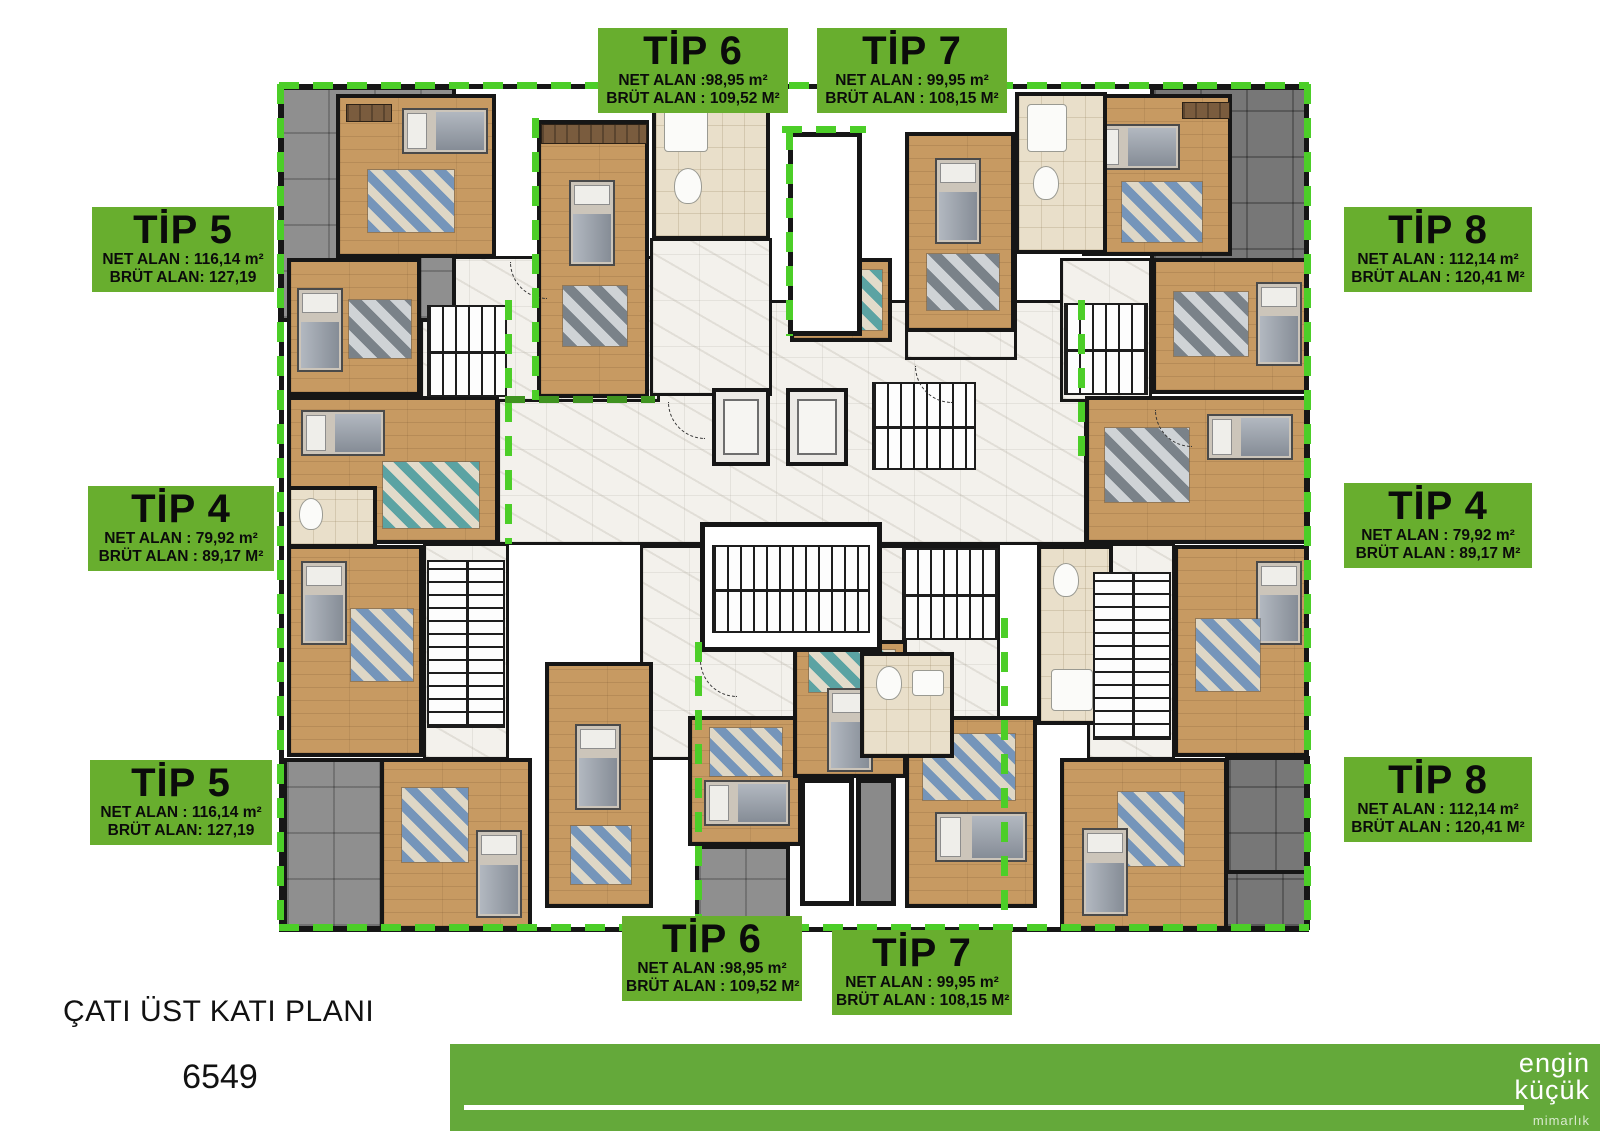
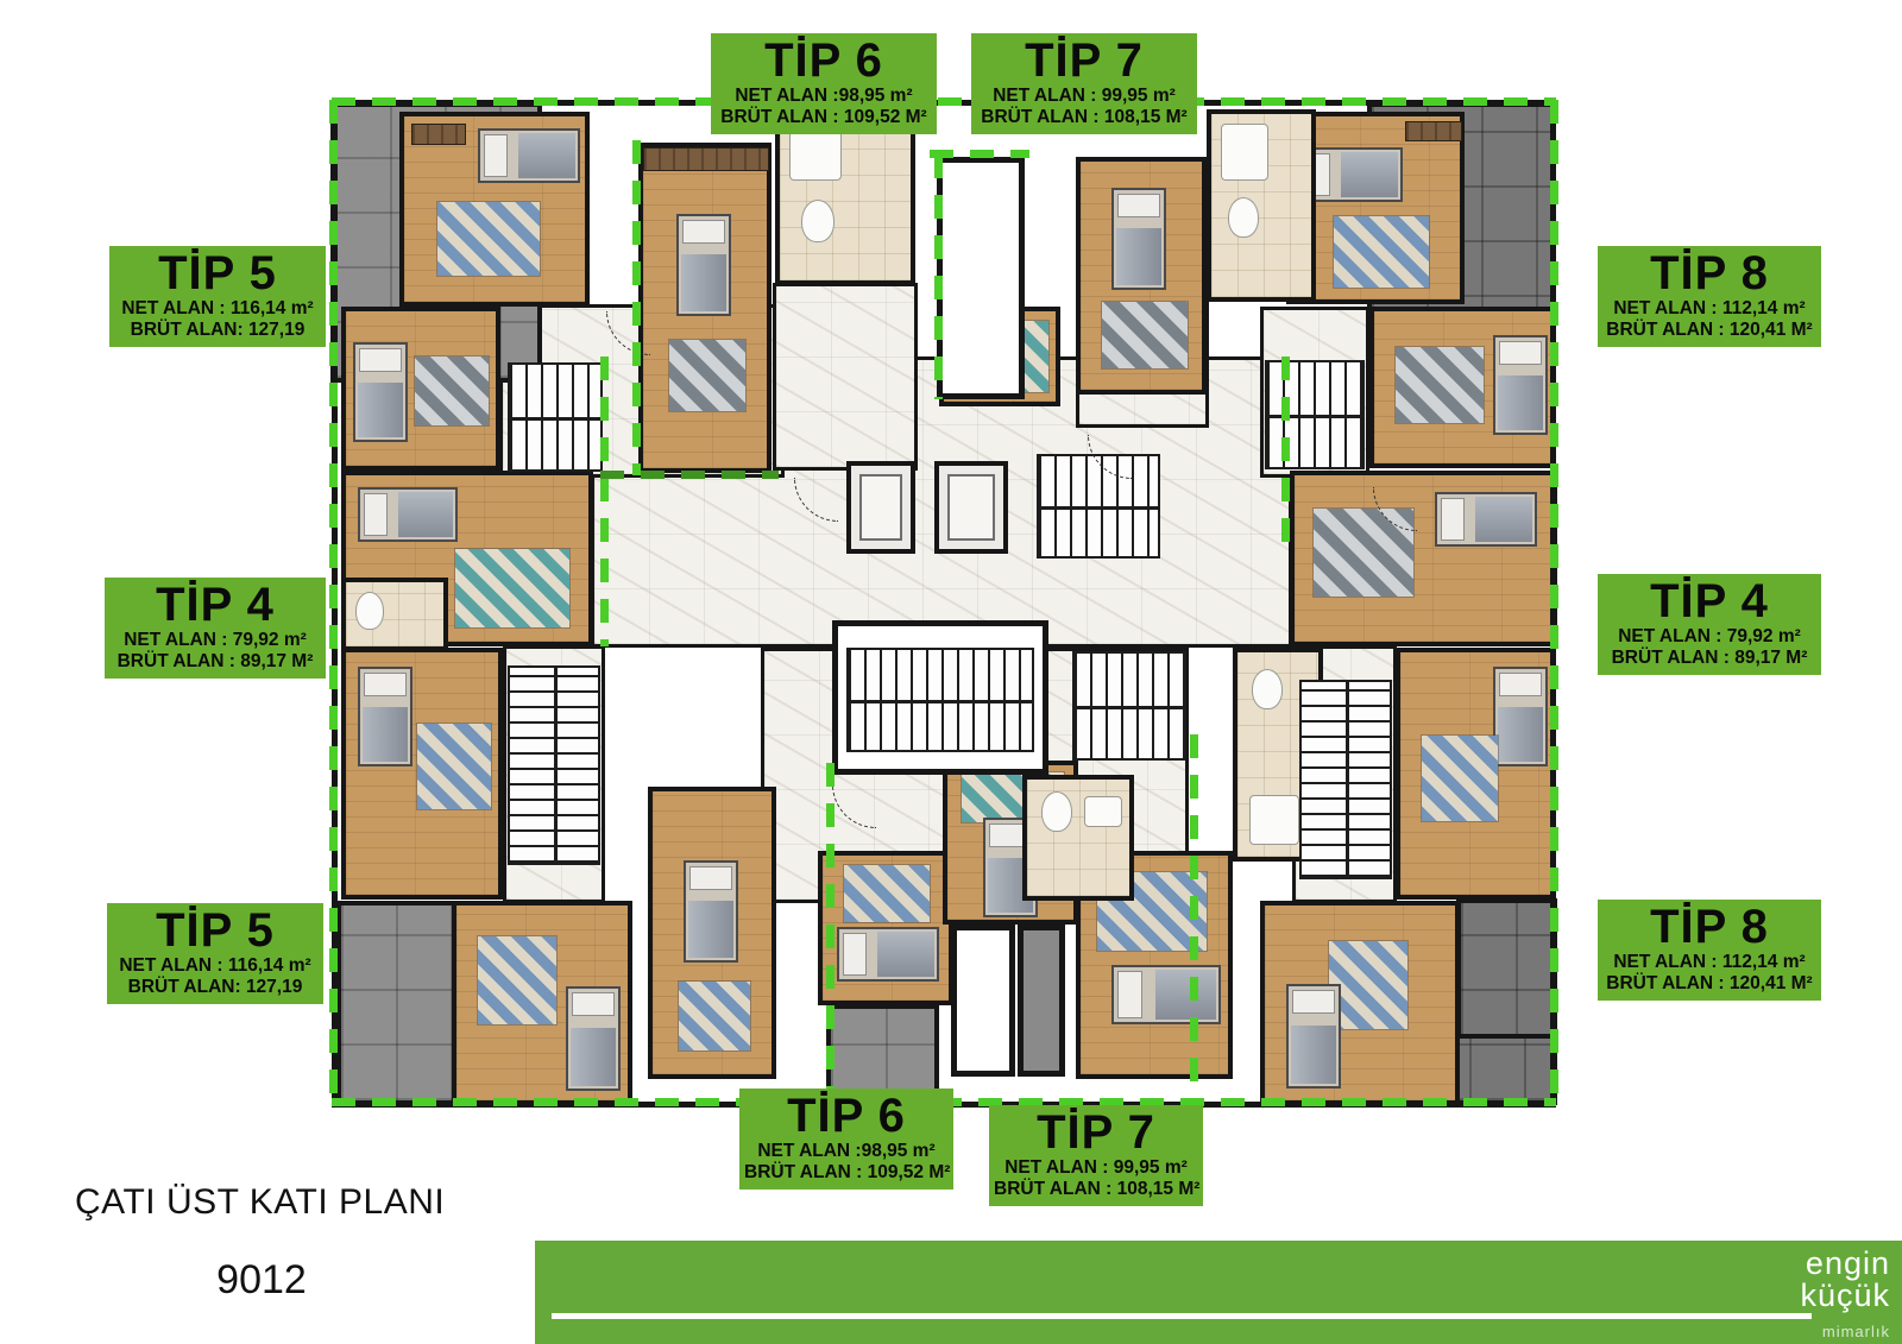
  TİP 6
  NET ALAN :98,95 m²
  BRÜT ALAN : 109,52 M²
  TİP 7
  NET ALAN : 99,95 m²
  BRÜT ALAN : 108,15 M²
  TİP 5
  NET ALAN : 116,14 m²
  BRÜT ALAN: 127,19
  TİP 4
  NET ALAN : 79,92 m²
  BRÜT ALAN : 89,17 M²
  TİP 5
  NET ALAN : 116,14 m²
  BRÜT ALAN: 127,19
  TİP 8
  NET ALAN : 112,14 m²
  BRÜT ALAN : 120,41 M²
  TİP 4
  NET ALAN : 79,92 m²
  BRÜT ALAN : 89,17 M²
  TİP 8
  NET ALAN : 112,14 m²
  BRÜT ALAN : 120,41 M²
  TİP 6
  NET ALAN :98,95 m²
  BRÜT ALAN : 109,52 M²
  TİP 7
  NET ALAN : 99,95 m²
  BRÜT ALAN : 108,15 M²
  ÇATI ÜST KATI PLANI
- 6549
+ 9012
  engin
  küçük
  mimarlık
